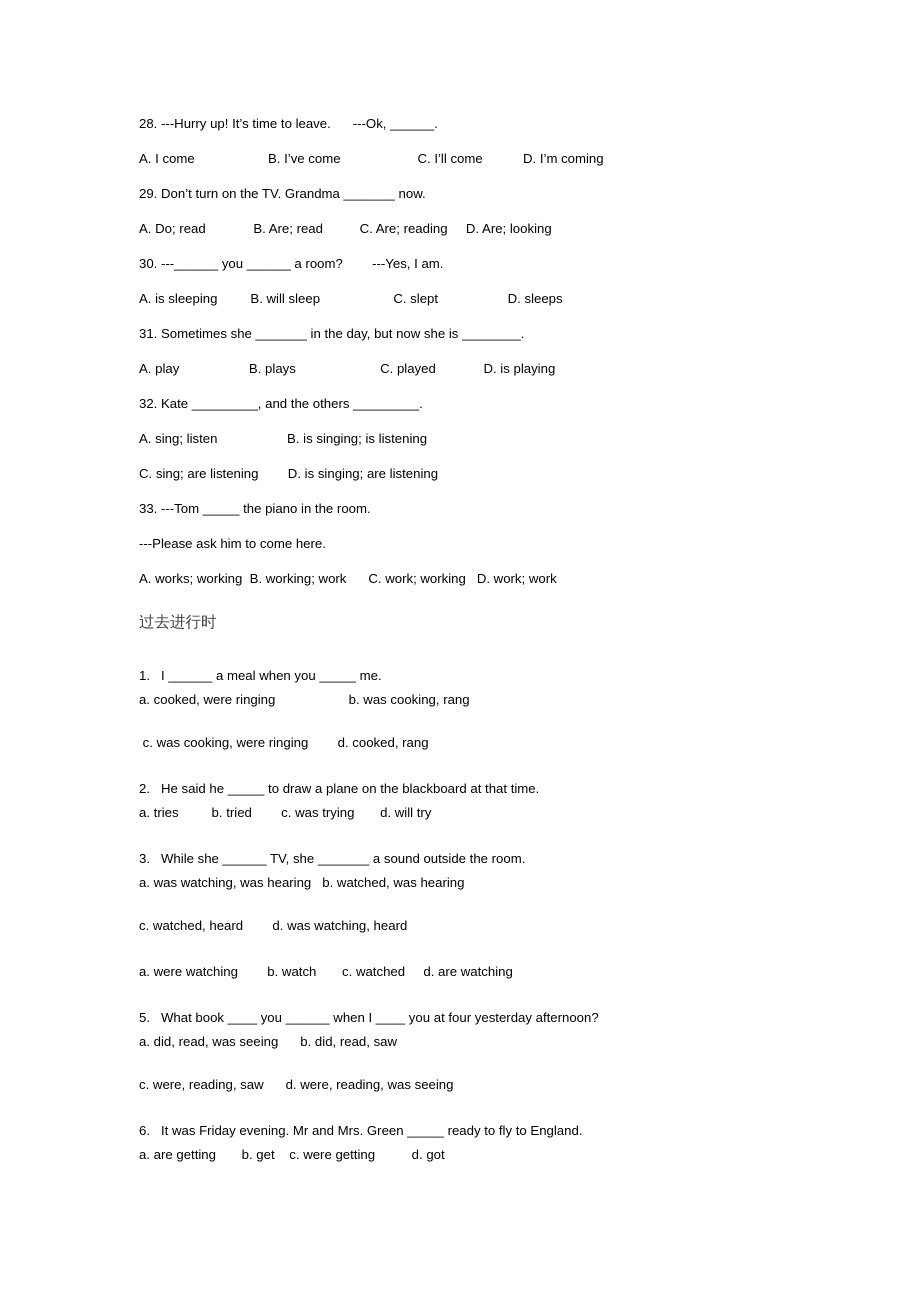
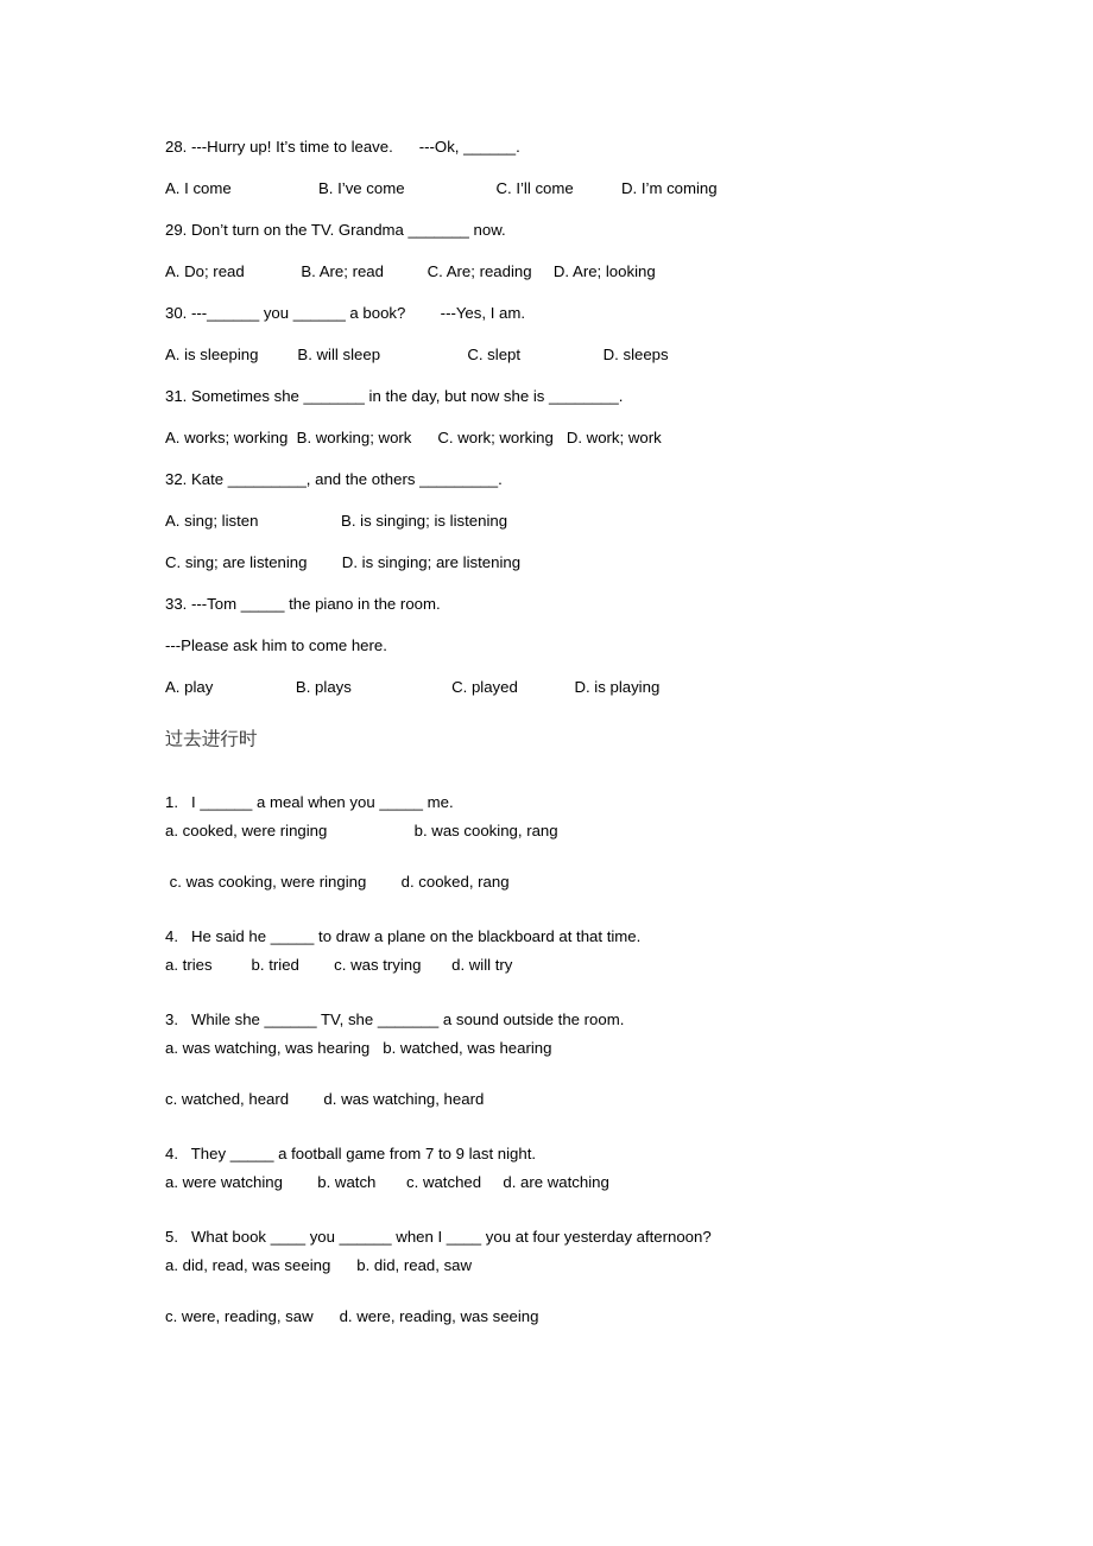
  28. ---Hurry up! It’s time to leave. ---Ok, ______.
  A. I come B. I’ve come C. I’ll come D. I’m coming
  29. Don’t turn on the TV. Grandma _______ now.
  A. Do; read B. Are; read C. Are; reading D. Are; looking
- 30. ---______ you ______ a room? ---Yes, I am.
+ 30. ---______ you ______ a book? ---Yes, I am.
  A. is sleeping B. will sleep C. slept D. sleeps
  31. Sometimes she _______ in the day, but now she is ________.
- A. play B. plays C. played D. is playing
+ A. works; working B. working; work C. work; working D. work; work
  32. Kate _________, and the others _________.
  A. sing; listen B. is singing; is listening
  C. sing; are listening D. is singing; are listening
  33. ---Tom _____ the piano in the room.
  ---Please ask him to come here.
- A. works; working B. working; work C. work; working D. work; work
+ A. play B. plays C. played D. is playing
  过去进行时
  1. I ______ a meal when you _____ me.
  a. cooked, were ringing b. was cooking, rang
  c. was cooking, were ringing d. cooked, rang
- 2. He said he _____ to draw a plane on the blackboard at that time.
+ 4. He said he _____ to draw a plane on the blackboard at that time.
  a. tries b. tried c. was trying d. will try
  3. While she ______ TV, she _______ a sound outside the room.
  a. was watching, was hearing b. watched, was hearing
  c. watched, heard d. was watching, heard
+ 4. They _____ a football game from 7 to 9 last night.
  a. were watching b. watch c. watched d. are watching
  5. What book ____ you ______ when I ____ you at four yesterday afternoon?
  a. did, read, was seeing b. did, read, saw
  c. were, reading, saw d. were, reading, was seeing
- 6. It was Friday evening. Mr and Mrs. Green _____ ready to fly to England.
- a. are getting b. get c. were getting d. got
